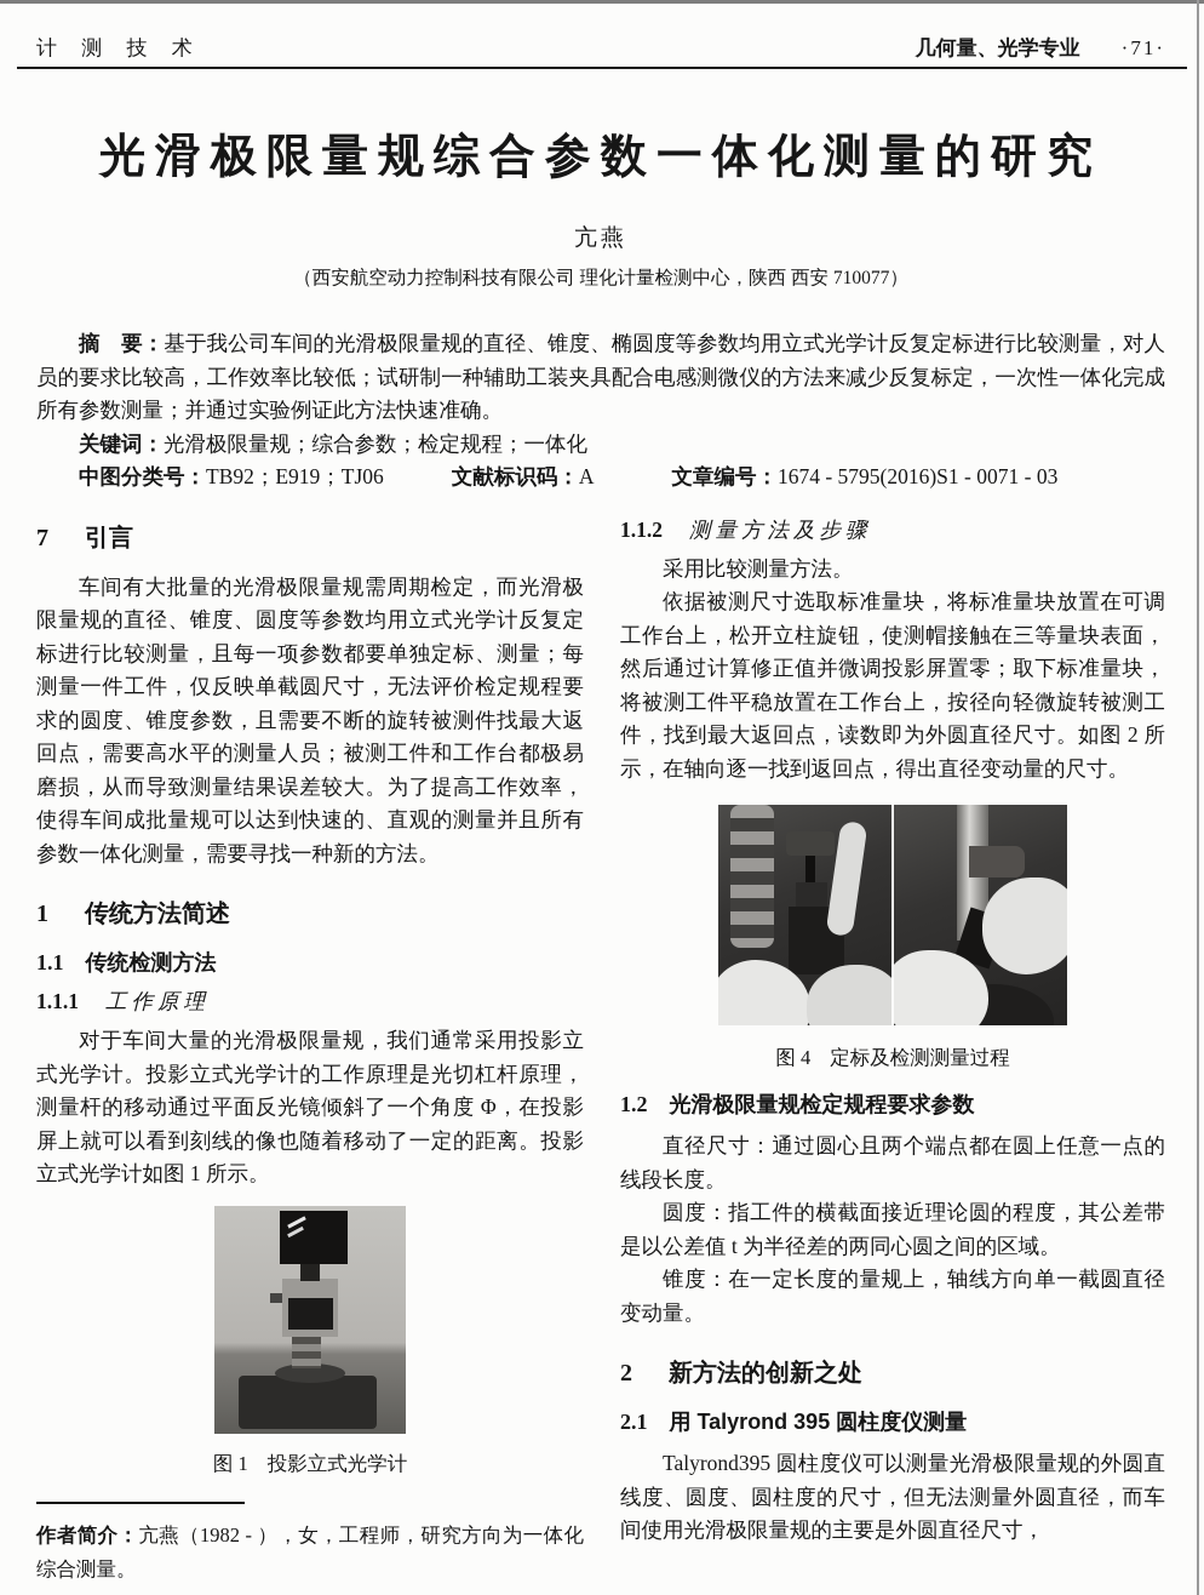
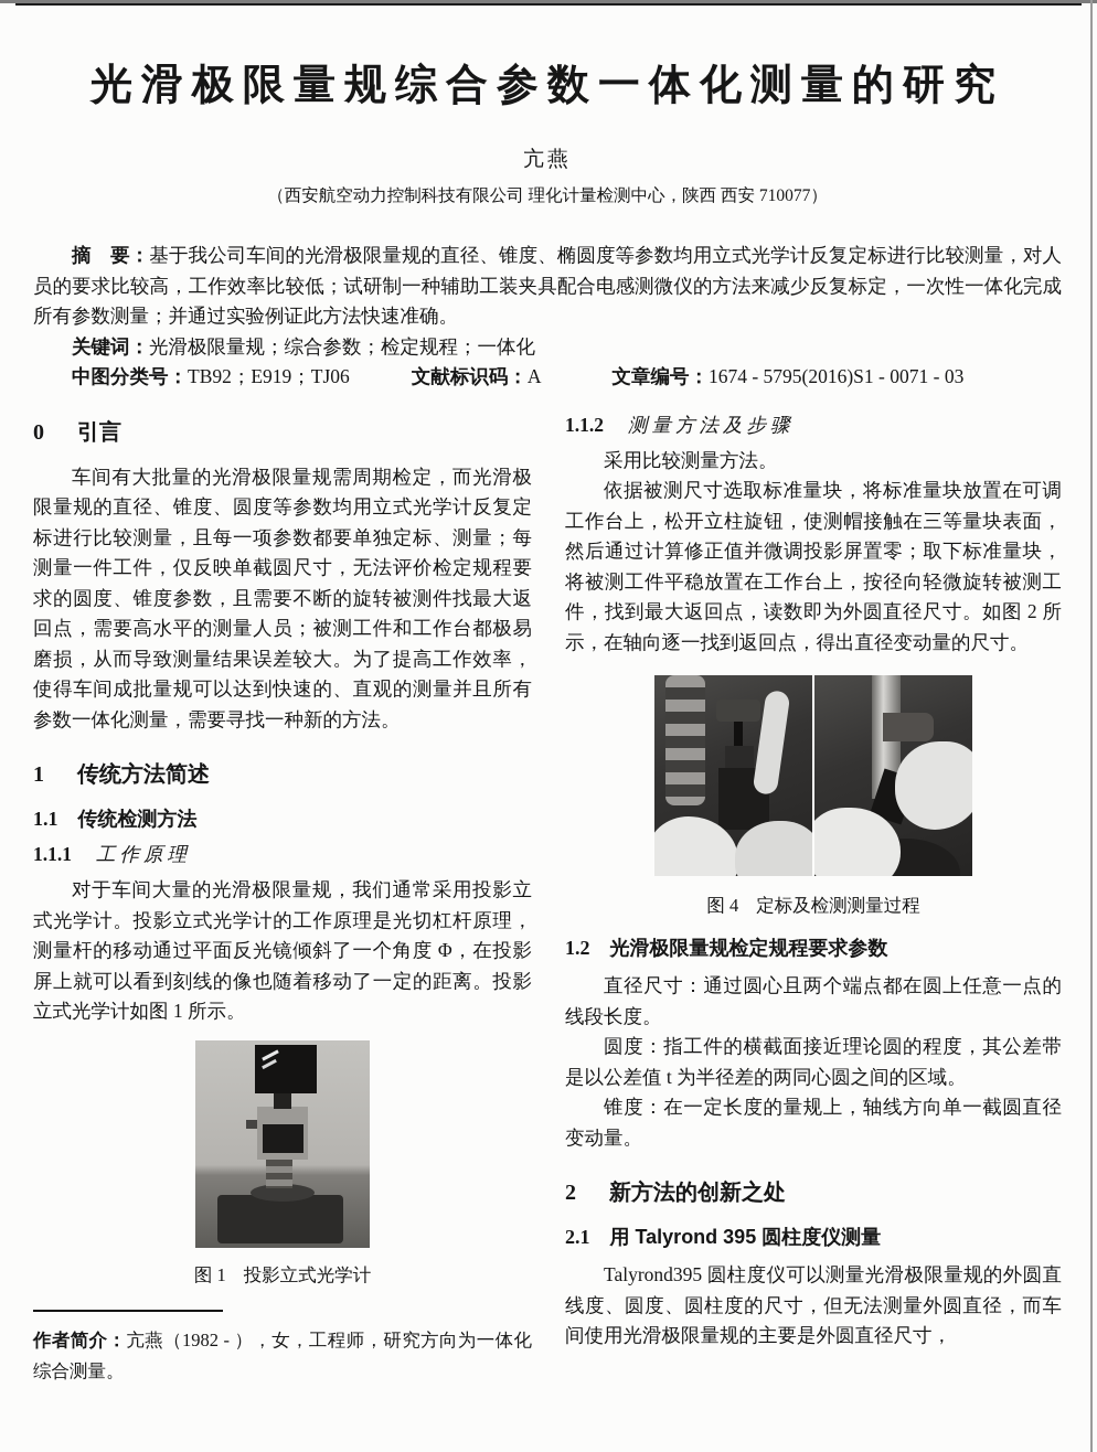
- 计 测 技 术
- 几何量、光学专业
- ·71·
  光滑极限量规综合参数一体化测量的研究
  亢燕
  （西安航空动力控制科技有限公司 理化计量检测中心，陕西 西安 710077）
  摘 要：基于我公司车间的光滑极限量规的直径、锥度、椭圆度等参数均用立式光学计反复定标进行比较测量，对人员的要求比较高，工作效率比较低；试研制一种辅助工装夹具配合电感测微仪的方法来减少反复标定，一次性一体化完成所有参数测量；并通过实验例证此方法快速准确。
  关键词：光滑极限量规；综合参数；检定规程；一体化
  中图分类号：TB92；E919；TJ06 文献标识码：A 文章编号：1674 - 5795(2016)S1 - 0071 - 03
- 7 引言
+ 0 引言
  车间有大批量的光滑极限量规需周期检定，而光滑极限量规的直径、锥度、圆度等参数均用立式光学计反复定标进行比较测量，且每一项参数都要单独定标、测量；每测量一件工件，仅反映单截圆尺寸，无法评价检定规程要求的圆度、锥度参数，且需要不断的旋转被测件找最大返回点，需要高水平的测量人员；被测工件和工作台都极易磨损，从而导致测量结果误差较大。为了提高工作效率，使得车间成批量规可以达到快速的、直观的测量并且所有参数一体化测量，需要寻找一种新的方法。
  1 传统方法简述
  1.1 传统检测方法
  1.1.1 工作原理
  对于车间大量的光滑极限量规，我们通常采用投影立式光学计。投影立式光学计的工作原理是光切杠杆原理，测量杆的移动通过平面反光镜倾斜了一个角度 Φ，在投影屏上就可以看到刻线的像也随着移动了一定的距离。投影立式光学计如图 1 所示。
  图 1 投影立式光学计
  作者简介：亢燕（1982 - ），女，工程师，研究方向为一体化综合测量。
  1.1.2 测量方法及步骤
  采用比较测量方法。
  依据被测尺寸选取标准量块，将标准量块放置在可调工作台上，松开立柱旋钮，使测帽接触在三等量块表面，然后通过计算修正值并微调投影屏置零；取下标准量块，将被测工件平稳放置在工作台上，按径向轻微旋转被测工件，找到最大返回点，读数即为外圆直径尺寸。如图 2 所示，在轴向逐一找到返回点，得出直径变动量的尺寸。
  图 4 定标及检测测量过程
  1.2 光滑极限量规检定规程要求参数
  直径尺寸：通过圆心且两个端点都在圆上任意一点的线段长度。
  圆度：指工件的横截面接近理论圆的程度，其公差带是以公差值 t 为半径差的两同心圆之间的区域。
  锥度：在一定长度的量规上，轴线方向单一截圆直径变动量。
  2 新方法的创新之处
  2.1 用 Talyrond 395 圆柱度仪测量
  Talyrond395 圆柱度仪可以测量光滑极限量规的外圆直线度、圆度、圆柱度的尺寸，但无法测量外圆直径，而车间使用光滑极限量规的主要是外圆直径尺寸，
